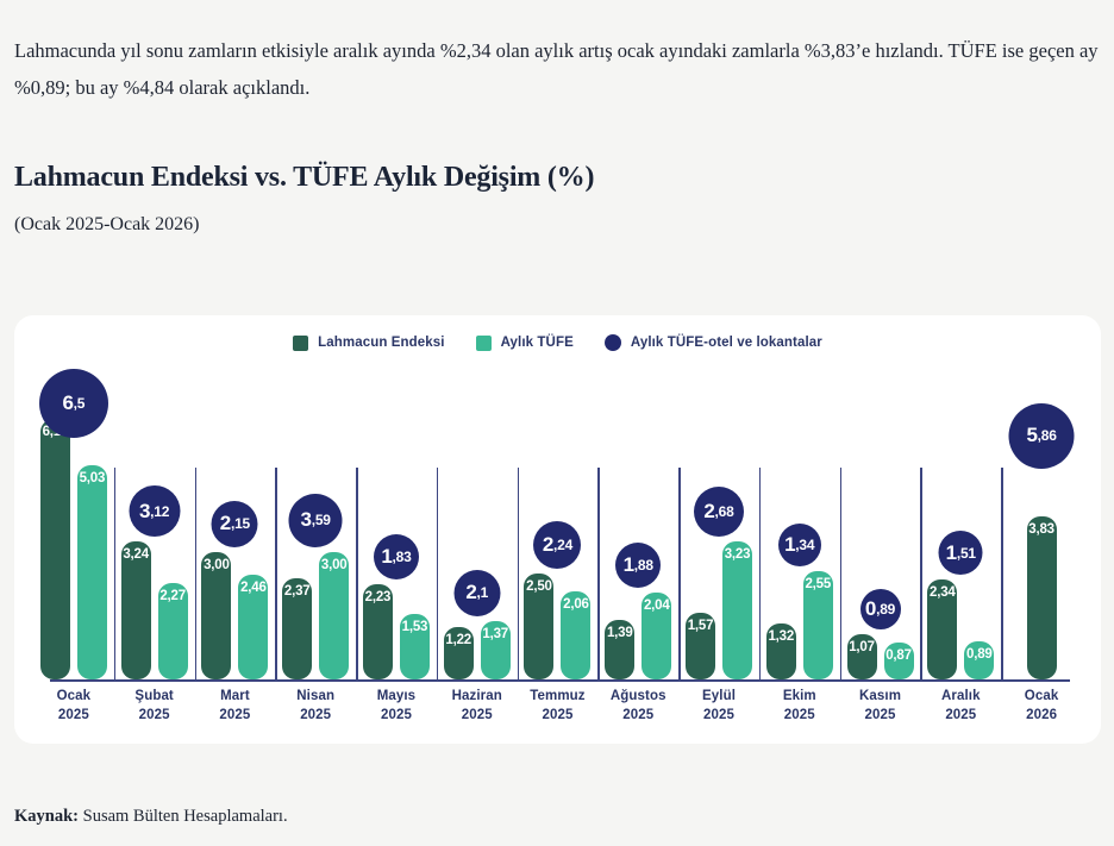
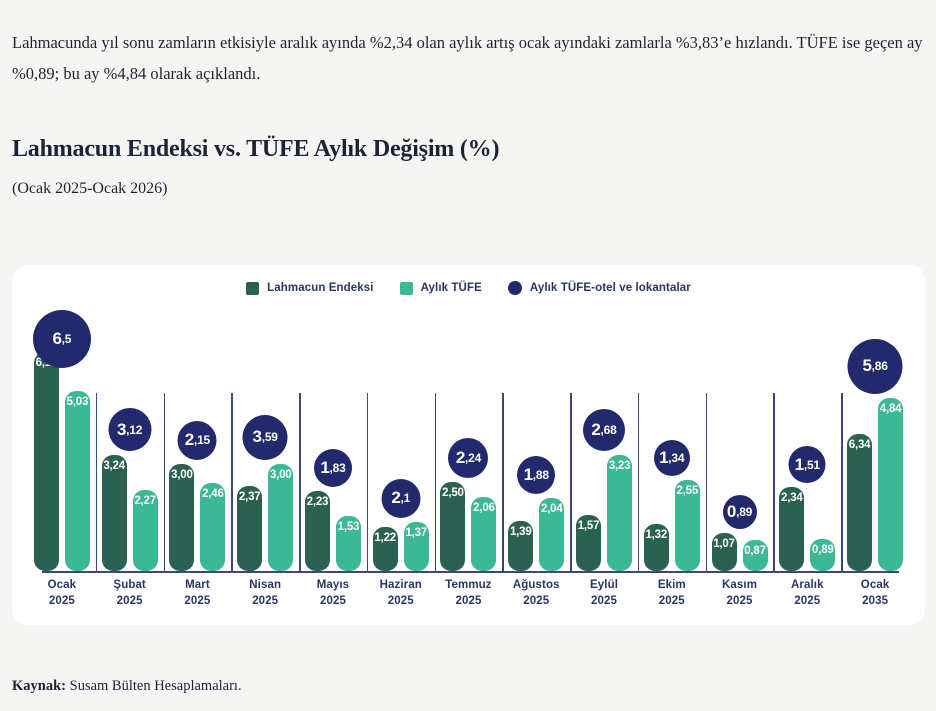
  Lahmacunda yıl sonu zamların etkisiyle aralık ayında %2,34 olan aylık artış ocak ayındaki zamlarla %3,83’e hızlandı. TÜFE ise geçen ay %0,89; bu ay %4,84 olarak açıklandı.
  Lahmacun Endeksi vs. TÜFE Aylık Değişim (%)
  (Ocak 2025-Ocak 2026)
  Lahmacun Endeksi
  Aylık TÜFE
  Aylık TÜFE-otel ve lokantalar
  5,03
  6
  ,5
  3,24
  2,27
  3
  ,12
  3,00
  2,46
  2
  ,15
  2,37
  3,00
  3
  ,59
  2,23
  1,53
  1
  ,83
  1,22
  1,37
  2
  ,1
  2,50
  2,06
  2
  ,24
  1,39
  2,04
  1
  ,88
  1,57
  3,23
  2
  ,68
  1,32
  2,55
  1
  ,34
  1,07
  0,87
  0
  ,89
  2,34
  0,89
  1
  ,51
- 3,83
+ 6,34
+ 4,84
  5
  ,86
  Ocak
  2025
  Şubat
  2025
  Mart
  2025
  Nisan
  2025
  Mayıs
  2025
  Haziran
  2025
  Temmuz
  2025
  Ağustos
  2025
  Eylül
  2025
  Ekim
  2025
  Kasım
  2025
  Aralık
  2025
  Ocak
- 2026
+ 2035
  Kaynak: Susam Bülten Hesaplamaları.
